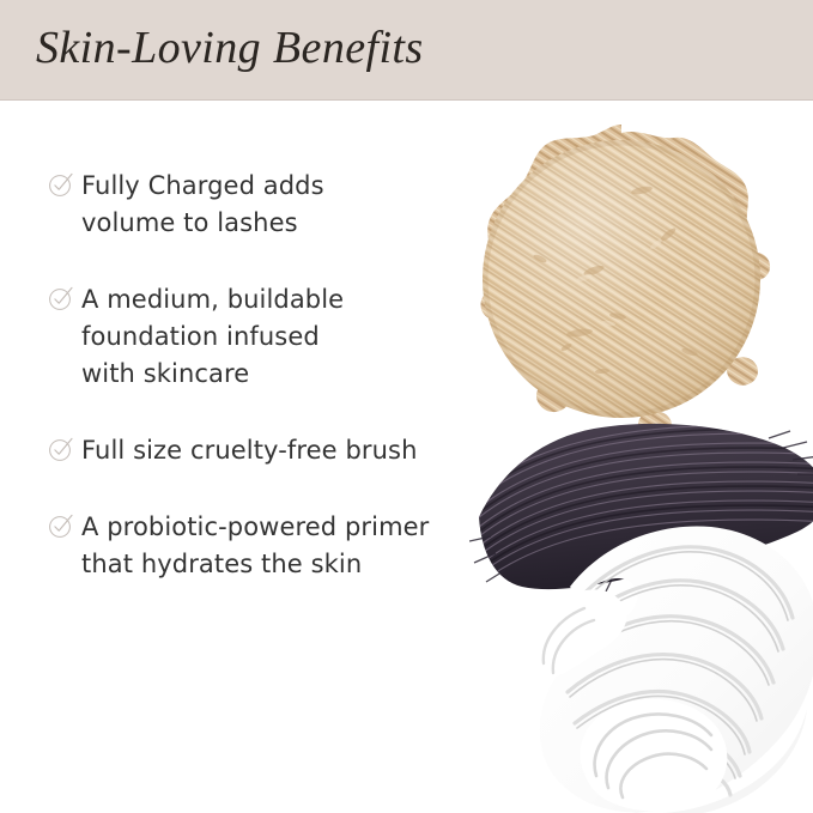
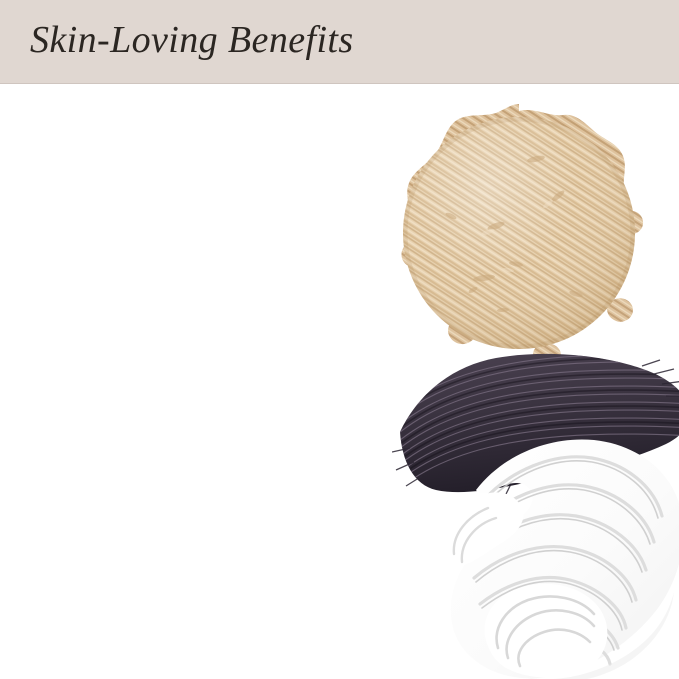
  Skin-Loving Benefits
- Fully Charged adds
- volume to lashes
- A medium, buildable
- foundation infused
- with skincare
- Full size cruelty-free brush
- A probiotic-powered primer
- that hydrates the skin
